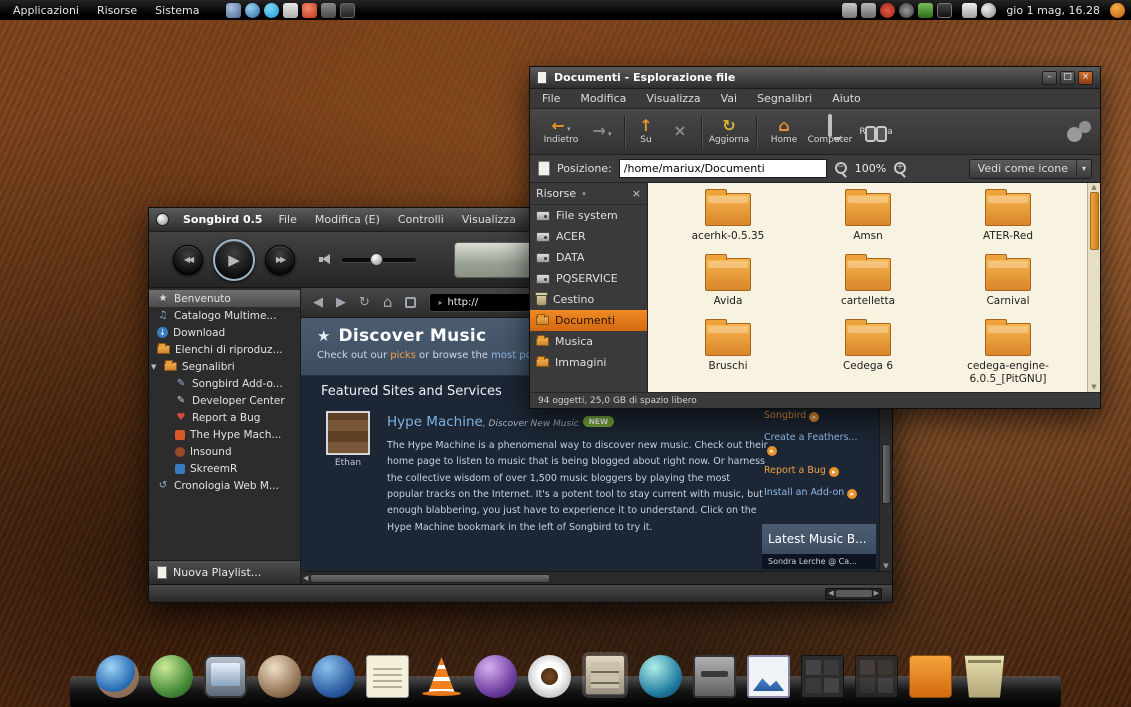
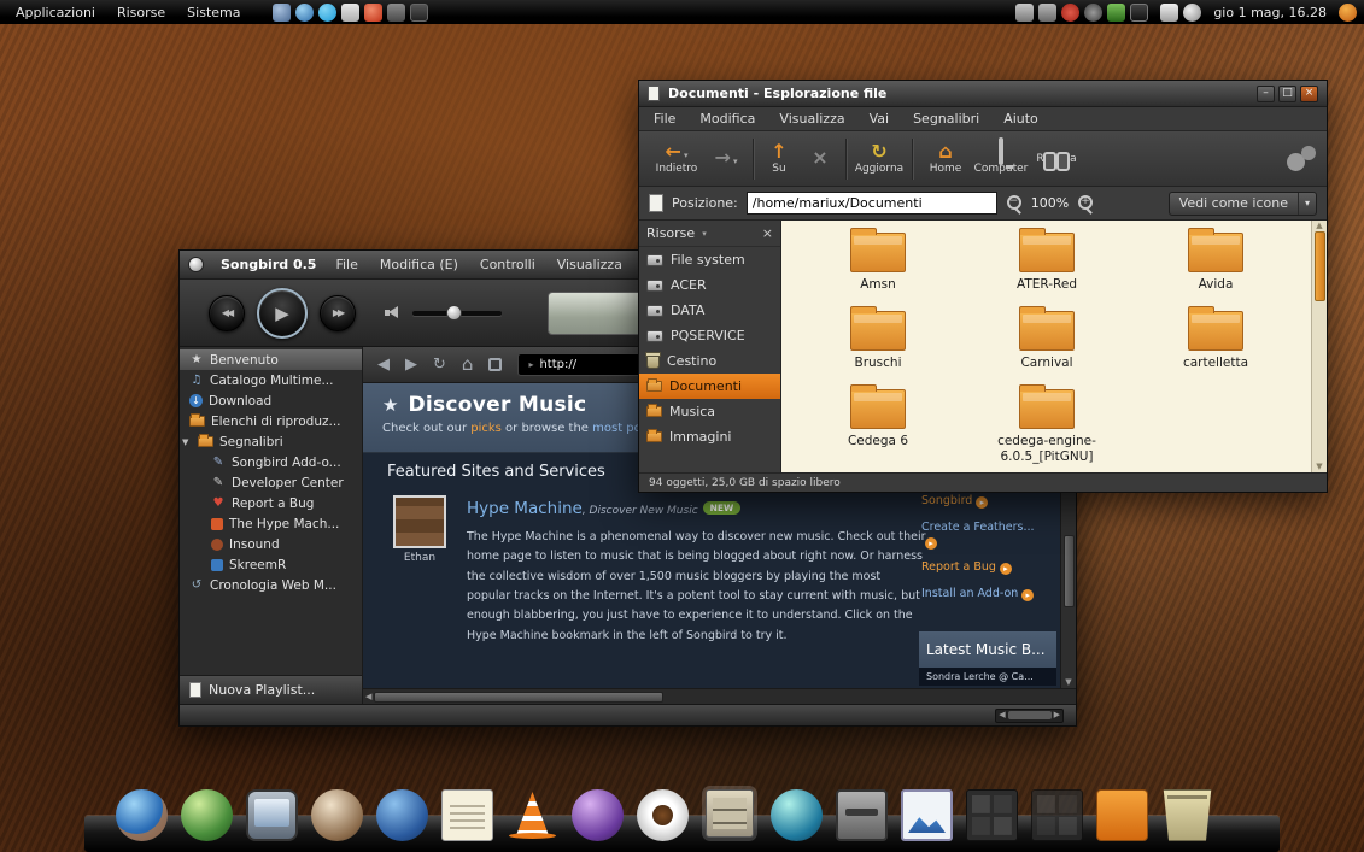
  Applicazioni
  Risorse
  Sistema
  gio 1 mag, 16.28
  Songbird 0.5
  File
  Modifica (E)
  Controlli
  Visualizza
  ◀◀
  ▶
  ▶▶
  ★
  Benvenuto
  ♫
  Catalogo Multime...
  ↓
  Download
  Elenchi di riproduz...
  ▼
  Segnalibri
  ✎
  Songbird Add-o...
  ✎
  Developer Center
  ♥
  Report a Bug
  The Hype Mach...
  Insound
  SkreemR
  ↺
  Cronologia Web M...
  Nuova Playlist...
  ◀
  ▶
  ↻
  ⌂
  ▸
  http://
  ★
  Discover Music
  Check out our picks or browse the most p
  Featured Sites and Services
  Ethan
  Hype Machine, Discover New Music NEW
  The Hype Machine is a phenomenal way to discover new music. Check out their home page to listen to music that is being blogged about right now. Or harness the collective wisdom of over 1,500 music bloggers by playing the most popular tracks on the Internet. It's a potent tool to stay current with music, but enough blabbering, you just have to experience it to understand. Click on the Hype Machine bookmark in the left of Songbird to try it.
  Create a Feathers...▸
  Report a Bug ▸
  Install an Add-on ▸
  Latest Music B...
  Sondra Lerche @ Ca...
  ▼
  ◀
  ◀
  ▶
  Documenti - Esplorazione file
  –
  □
  ×
  File
  Modifica
  Visualizza
  Vai
  Segnalibri
  Aiuto
  ← ▾
  Indietro
  → ▾
  ↑
  Su
  ×
  ↻
  Aggiorna
  ⌂
  Home
  Computer
  Posizione:
  /home/mariux/Documenti
  −
  100%
  +
  Vedi come icone
  ▾
  Risorse
  ▾
  ×
  File system
  ACER
  DATA
  PQSERVICE
  Cestino
  Documenti
  Musica
  Immagini
- acerhk-0.5.35
  Amsn
  ATER-Red
  Avida
- cartelletta
+ Bruschi
  Carnival
- Bruschi
+ cartelletta
  Cedega 6
  cedega-engine-6.0.5_[PitGNU]
  ▲
  ▼
  94 oggetti, 25,0 GB di spazio libero
